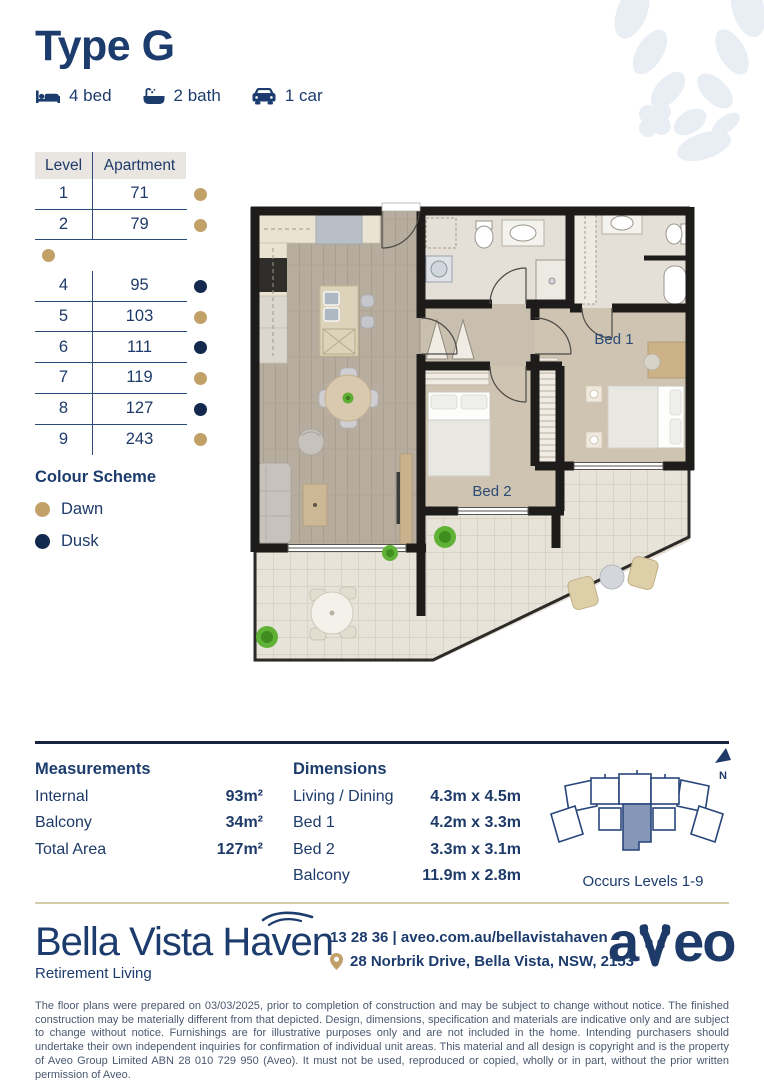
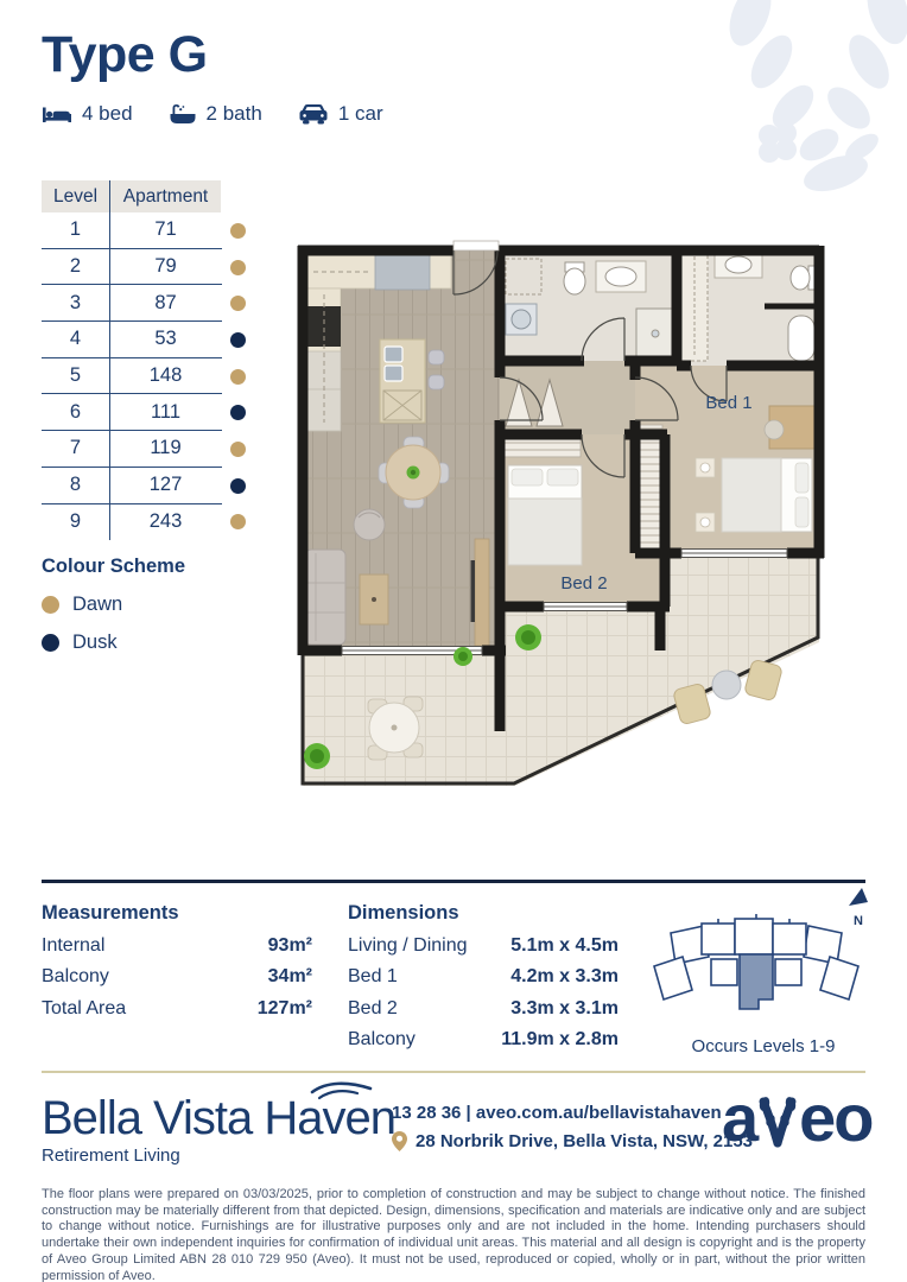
  Type G
  4 bed
  2 bath
  1 car
  Level
  Apartment
  1
  71
  2
  79
+ 3
+ 87
  4
- 95
+ 53
  5
- 103
+ 148
  6
  111
  7
  119
  8
  127
  9
  243
  Colour Scheme
  Dawn
  Dusk
  Bed 1
  Bed 2
  Measurements
  Internal
  93m²
  Balcony
  34m²
  Total Area
  127m²
  Dimensions
  Living / Dining
- 4.3m x 4.5m
+ 5.1m x 4.5m
  Bed 1
  4.2m x 3.3m
  Bed 2
  3.3m x 3.1m
  Balcony
  11.9m x 2.8m
  N
  Occurs Levels 1-9
  Bella Vista Haven
  Retirement Living
  13 28 36 | aveo.com.au/bellavistahaven
  28 Norbrik Drive, Bella Vista, NSW, 2153
  a
  eo
  The floor plans were prepared on 03/03/2025, prior to completion of construction and may be subject to change without notice. The finished construction may be materially different from that depicted. Design, dimensions, specification and materials are indicative only and are subject to change without notice. Furnishings are for illustrative purposes only and are not included in the home. Intending purchasers should undertake their own independent inquiries for confirmation of individual unit areas. This material and all design is copyright and is the property of Aveo Group Limited ABN 28 010 729 950 (Aveo). It must not be used, reproduced or copied, wholly or in part, without the prior written permission of Aveo.
